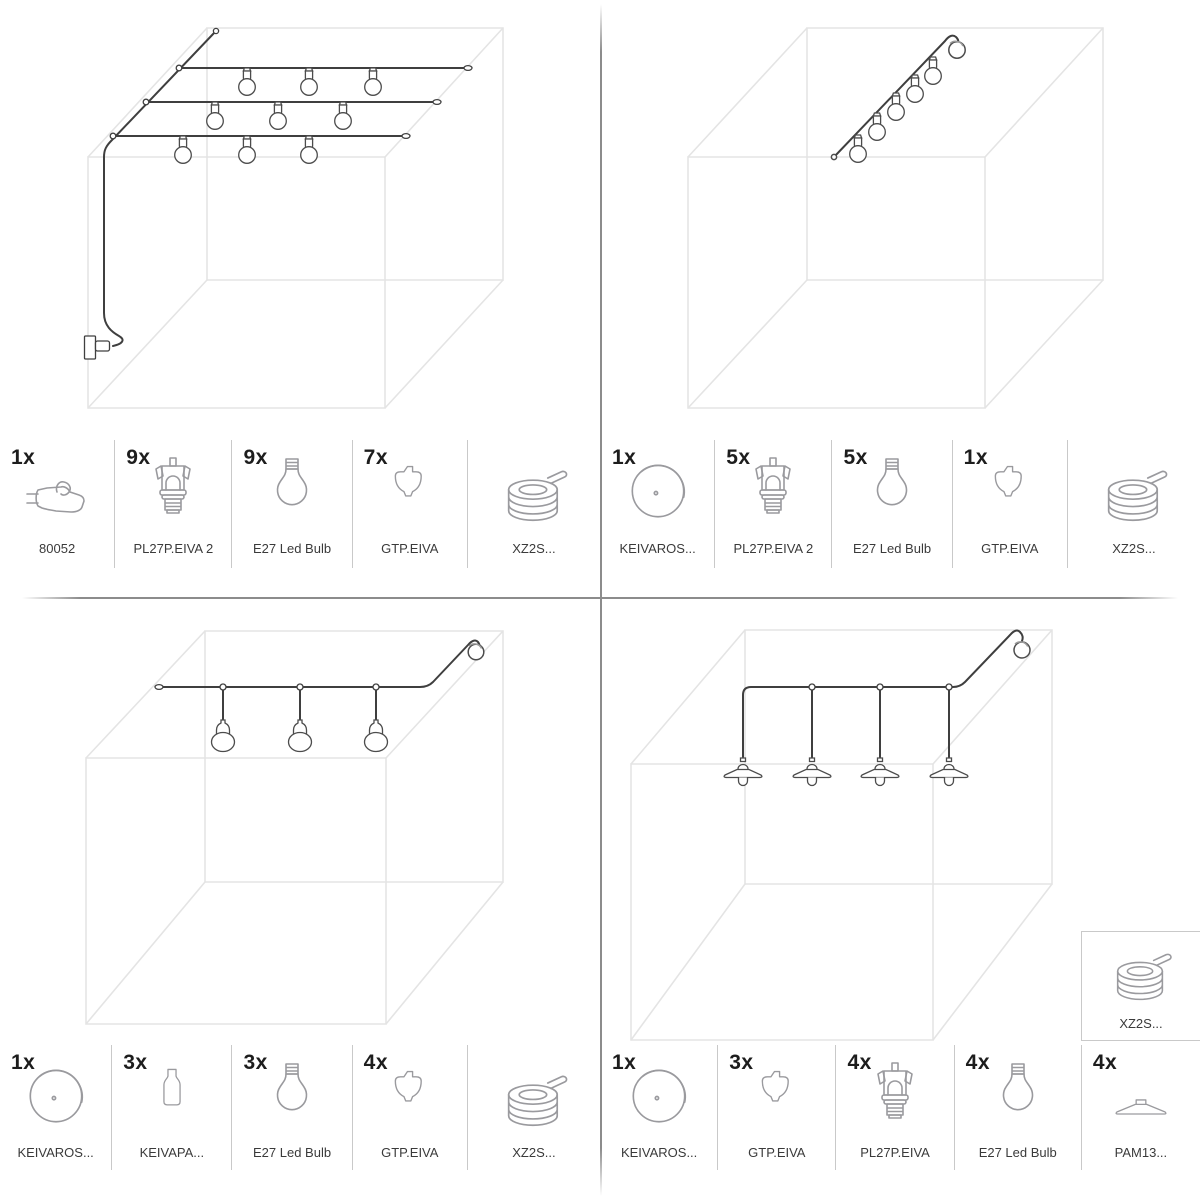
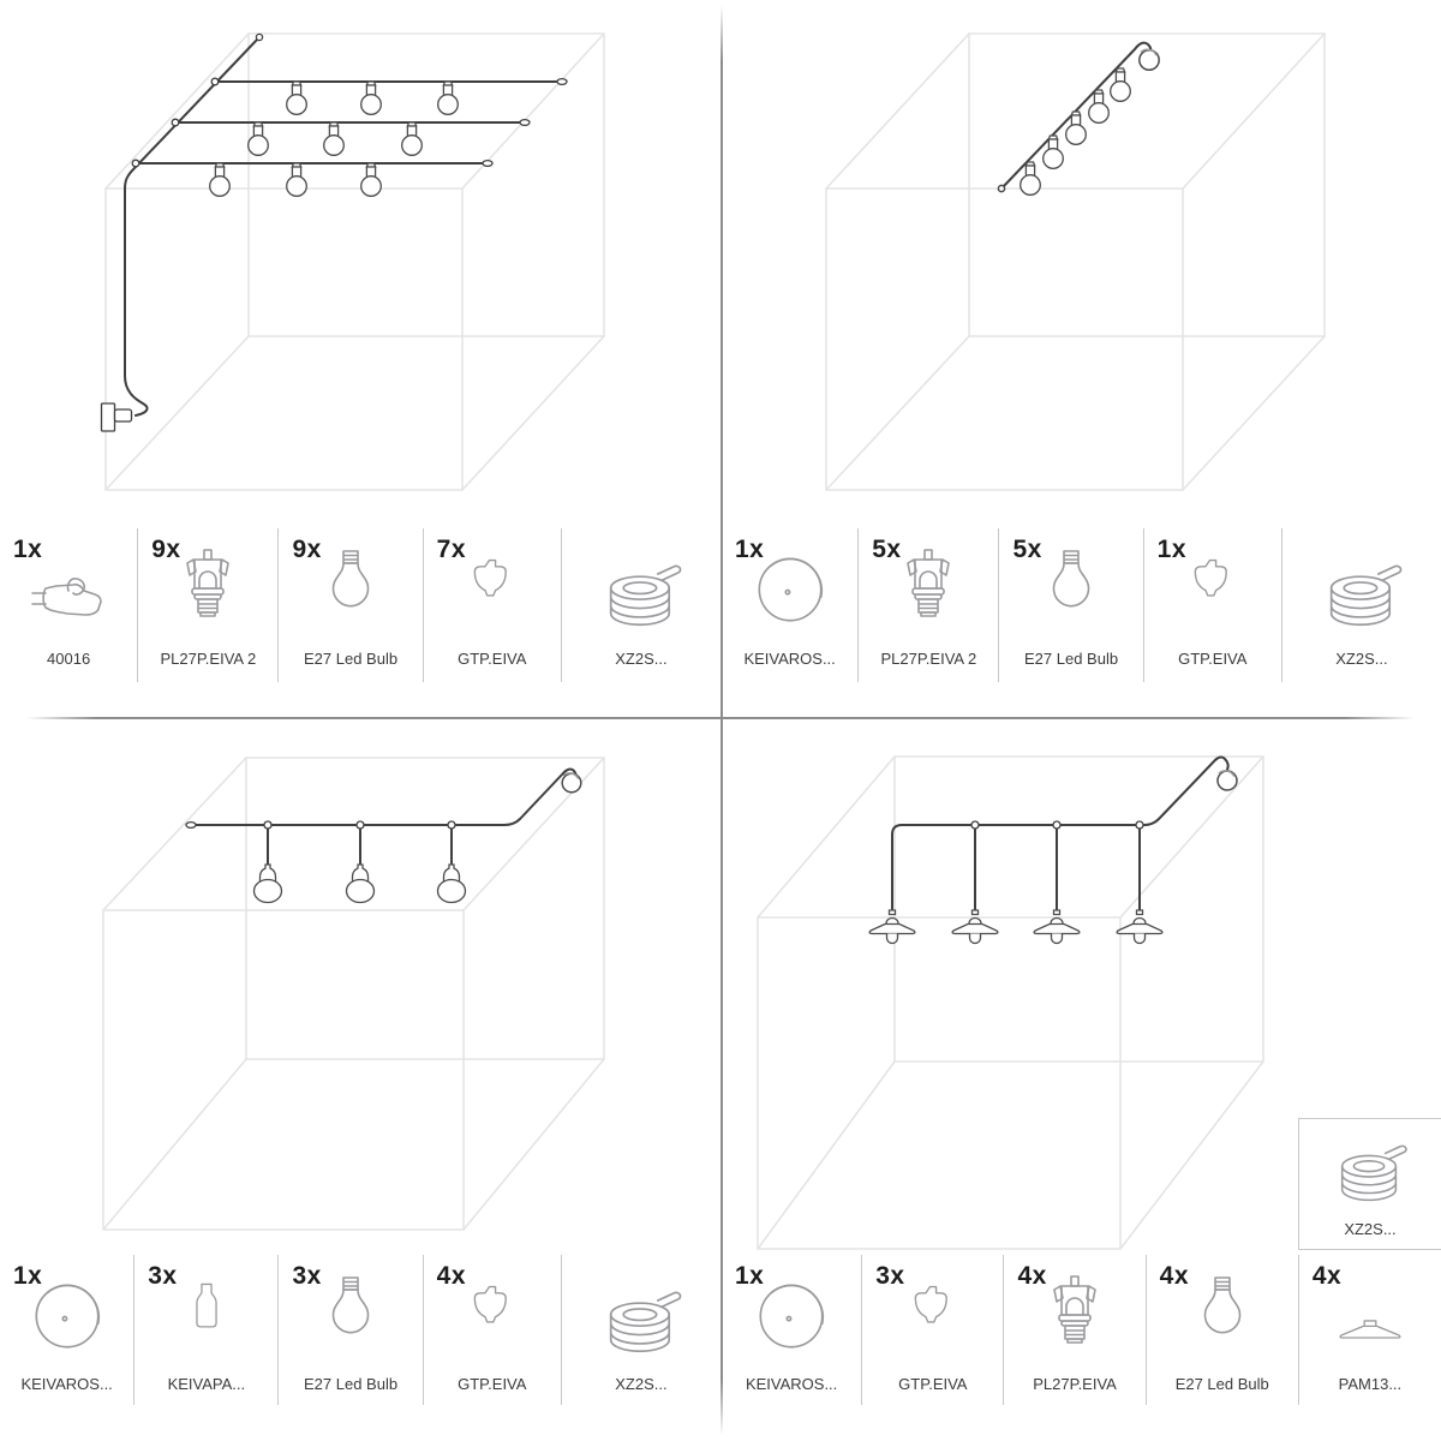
  1x
- 80052
+ 40016
  9x
  PL27P.EIVA 2
  9x
  E27 Led Bulb
  7x
  GTP.EIVA
  XZ2S...
  1x
  KEIVAROS...
  5x
  PL27P.EIVA 2
  5x
  E27 Led Bulb
  1x
  GTP.EIVA
  XZ2S...
  1x
  KEIVAROS...
  3x
  KEIVAPA...
  3x
  E27 Led Bulb
  4x
  GTP.EIVA
  XZ2S...
  1x
  KEIVAROS...
  3x
  GTP.EIVA
  4x
  PL27P.EIVA
  4x
  E27 Led Bulb
  4x
  PAM13...
  XZ2S...
